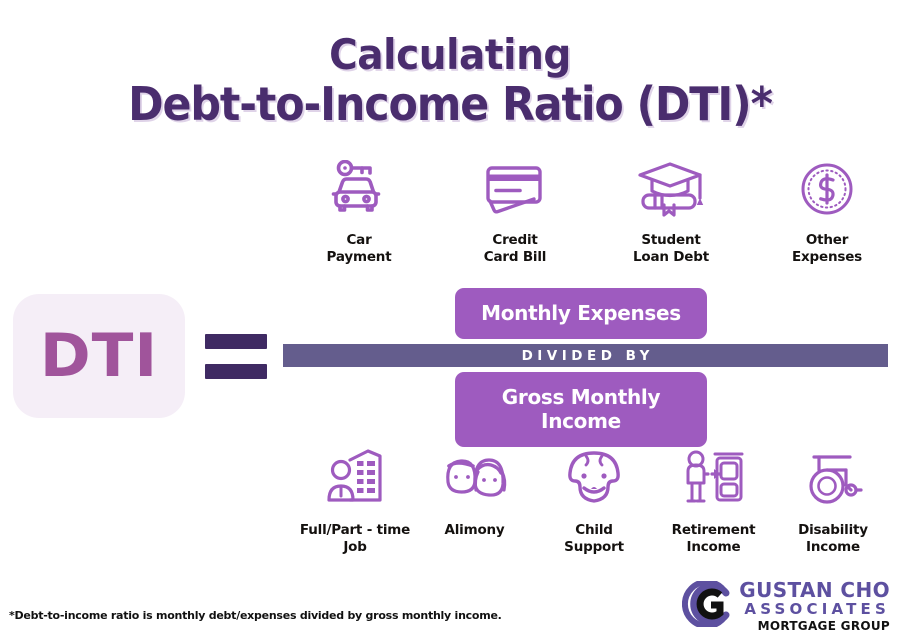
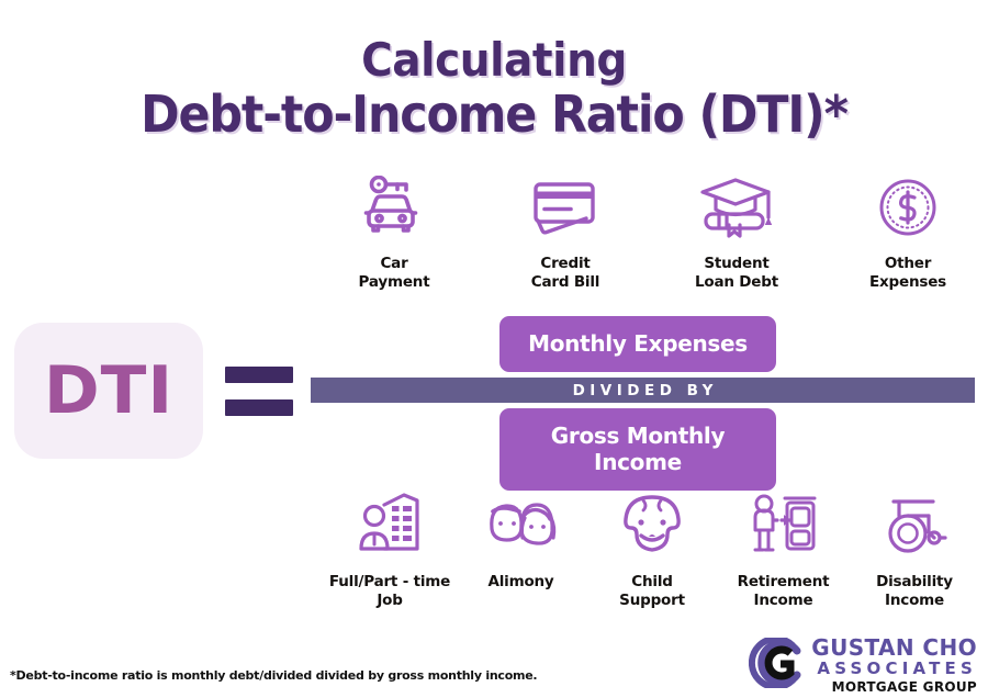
  Calculating
  Debt-to-Income Ratio (DTI)*
  Car
  Payment
  Credit
  Card Bill
  Student
  Loan Debt
  Other
  Expenses
  DTI
  Monthly Expenses
  DIVIDED BY
  Gross Monthly Income
  Full/Part - time
  Job
  Alimony
  Child
  Support
  Retirement
  Income
  Disability
  Income
- *Debt-to-income ratio is monthly debt/expenses divided by gross monthly income.
+ *Debt-to-income ratio is monthly debt/divided divided by gross monthly income.
  GUSTAN CHO
  ASSOCIATES
  MORTGAGE GROUP
